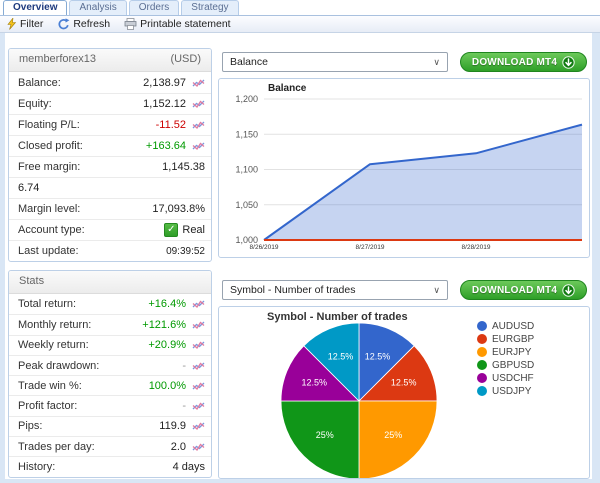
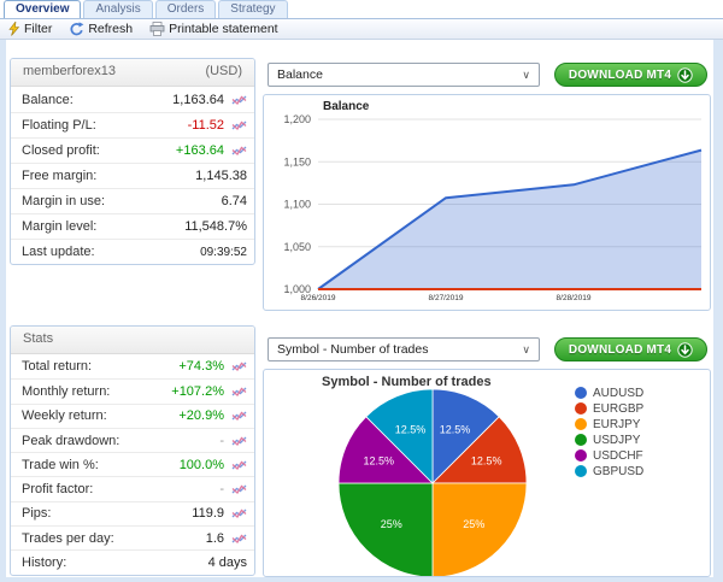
  Overview
  Analysis
  Orders
  Strategy
  Filter
  Refresh
  Printable statement
  memberforex13
  (USD)
  Balance:
- 2,138.97
+ 1,163.64
- Equity:
- 1,152.12
  Floating P/L:
  -11.52
  Closed profit:
  +163.64
  Free margin:
  1,145.38
+ Margin in use:
  6.74
  Margin level:
- 17,093.8%
+ 11,548.7%
- Account type:
- ✓
- Real
  Last update:
  09:39:52
  Stats
  Total return:
- +16.4%
+ +74.3%
  Monthly return:
- +121.6%
+ +107.2%
  Weekly return:
  +20.9%
  Peak drawdown:
  -
  Trade win %:
  100.0%
  Profit factor:
  -
  Pips:
  119.9
  Trades per day:
- 2.0
+ 1.6
  History:
  4 days
  Balance
  ∨
  DOWNLOAD MT4
  1,000
  1,050
  1,100
  1,150
  1,200
  Balance
  Symbol - Number of trades
  ∨
  DOWNLOAD MT4
  Symbol - Number of trades
  12.5%
  12.5%
  25%
  25%
  12.5%
  12.5%
  AUDUSD
  EURGBP
  EURJPY
- GBPUSD
+ USDJPY
  USDCHF
- USDJPY
+ GBPUSD
